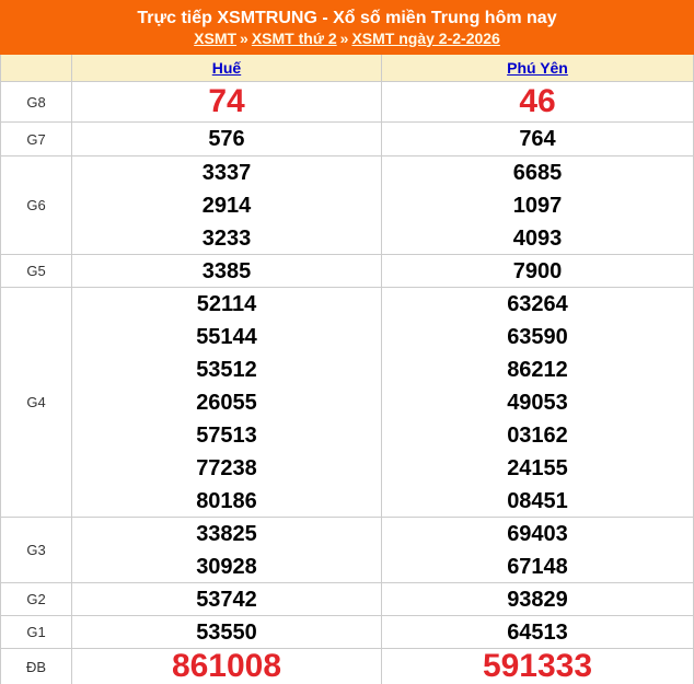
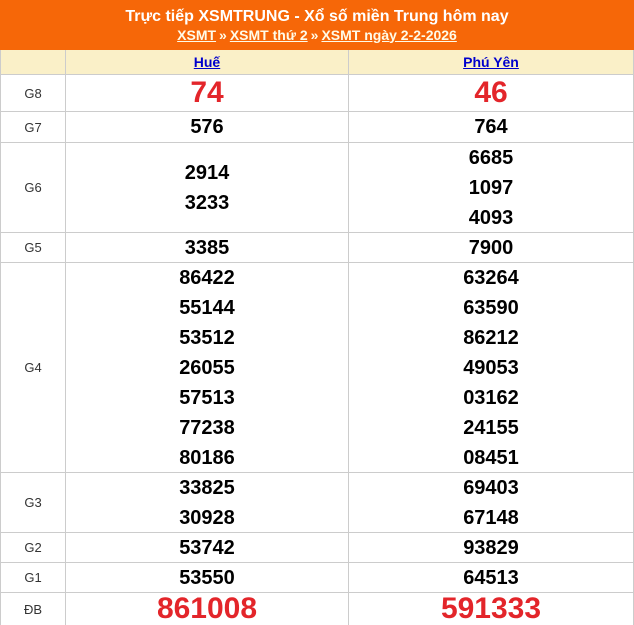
  Trực tiếp XSMTRUNG - Xổ số miền Trung hôm nay
  XSMT » XSMT thứ 2 » XSMT ngày 2-2-2026
  Huế
  Phú Yên
  G8
  74
  46
  G7
  576
  764
  G6
- 3337
  2914
  3233
  6685
  1097
  4093
  G5
  3385
  7900
  G4
- 52114
+ 86422
  55144
  53512
  26055
  57513
  77238
  80186
  63264
  63590
  86212
  49053
  03162
  24155
  08451
  G3
  33825
  30928
  69403
  67148
  G2
  53742
  93829
  G1
  53550
  64513
  ĐB
  861008
  591333
